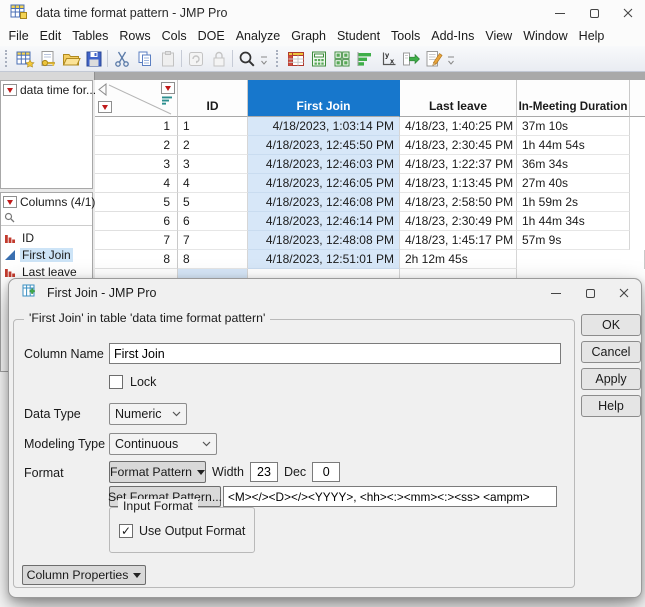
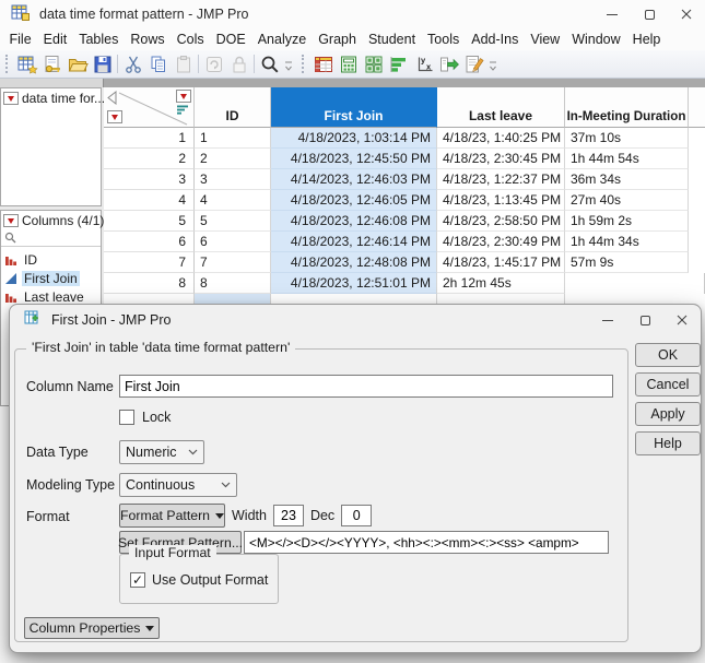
  data time format pattern - JMP Pro
  File
  Edit
  Tables
  Rows
  Cols
  DOE
  Analyze
  Graph
  Student
  Tools
  Add-Ins
  View
  Window
  Help
  y
  x
  data time for..
  Columns (4/1)
  ID
  First Join
  Last leave
  ID
  First Join
  Last leave
  In-Meeting Duration
  1
  1
  4/18/2023, 1:03:14 PM
  4/18/23, 1:40:25 PM
  37m 10s
  2
  2
  4/18/2023, 12:45:50 PM
  4/18/23, 2:30:45 PM
  1h 44m 54s
  3
  3
- 4/18/2023, 12:46:03 PM
+ 4/14/2023, 12:46:03 PM
  4/18/23, 1:22:37 PM
  36m 34s
  4
  4
  4/18/2023, 12:46:05 PM
  4/18/23, 1:13:45 PM
  27m 40s
  5
  5
  4/18/2023, 12:46:08 PM
  4/18/23, 2:58:50 PM
  1h 59m 2s
  6
  6
  4/18/2023, 12:46:14 PM
  4/18/23, 2:30:49 PM
  1h 44m 34s
  7
  7
  4/18/2023, 12:48:08 PM
  4/18/23, 1:45:17 PM
  57m 9s
  8
  8
  4/18/2023, 12:51:01 PM
  2h 12m 45s
  First Join - JMP Pro
  OK
  Cancel
  Apply
  Help
  'First Join' in table 'data time format pattern'
  Column Name
  First Join
  Lock
  Data Type
  Numeric
  Modeling Type
  Continuous
  Format
  Format Pattern
  Width
  23
  Dec
  0
  Set Format Pattern...
  <M></><D></><YYYY>, <hh><:><mm><:><ss> <ampm>
  Input Format
  ✓
  Use Output Format
  Column Properties
